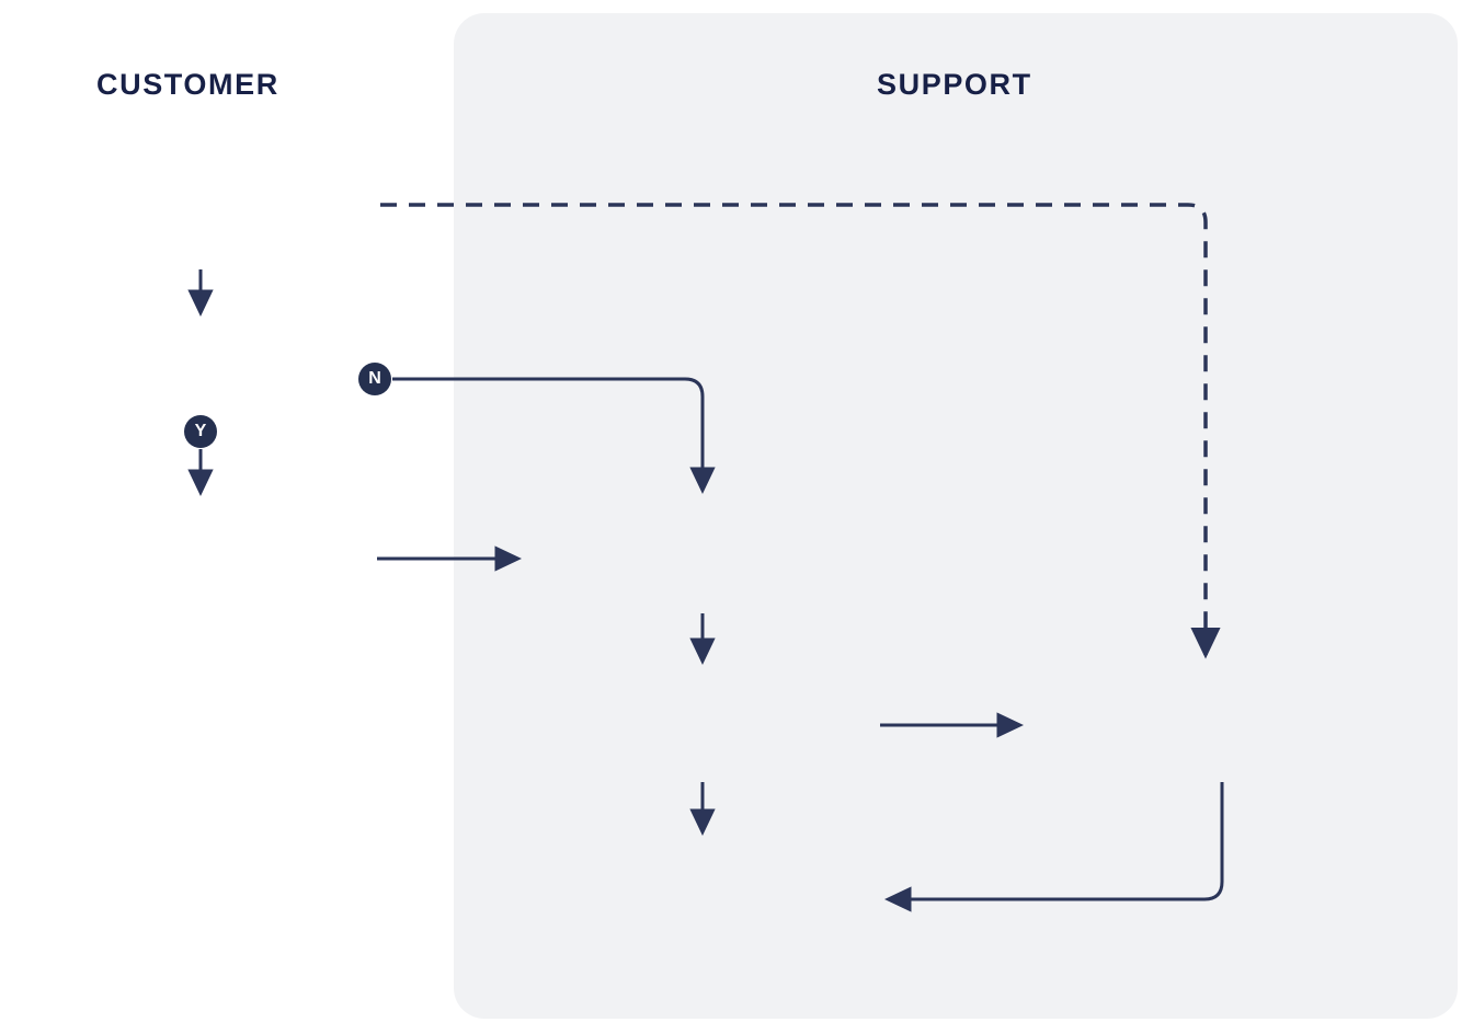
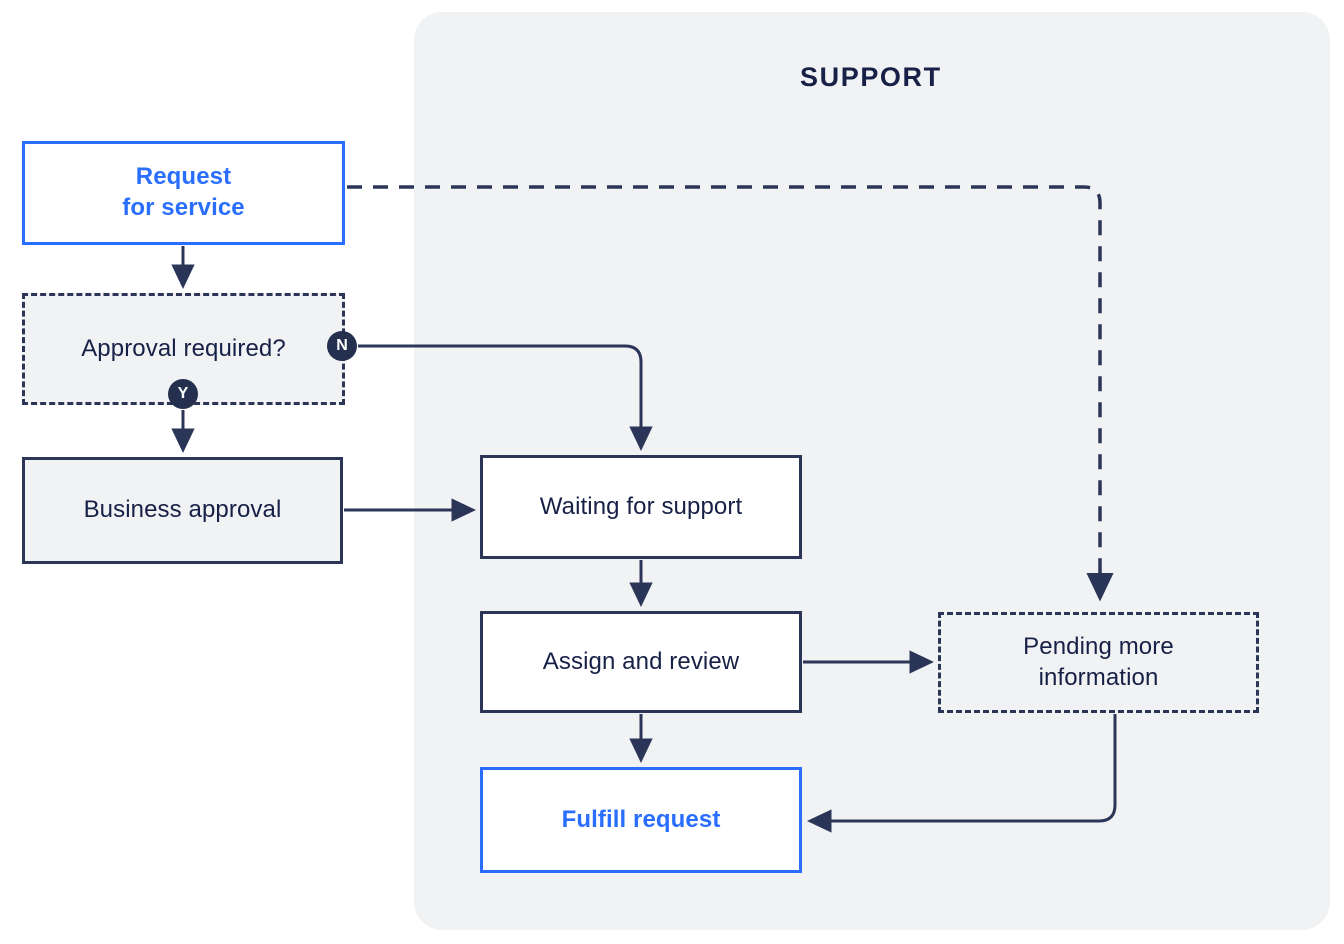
- CUSTOMER
  SUPPORT
+ Request
+ for service
+ Approval required?
+ Business approval
+ Waiting for support
+ Assign and review
+ Pending more
+ information
+ Fulfill request
  Y
  N
